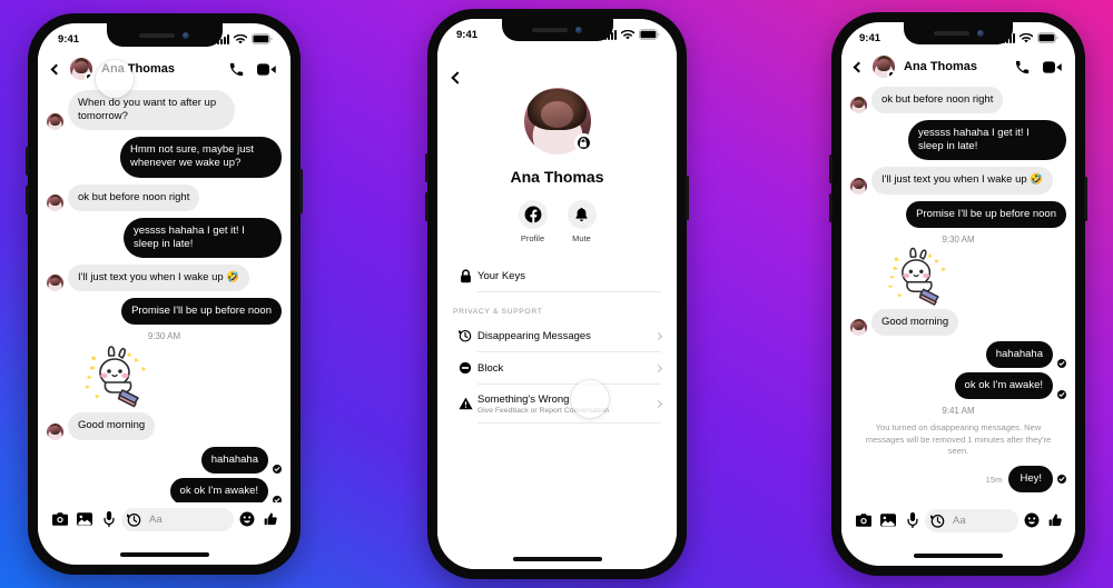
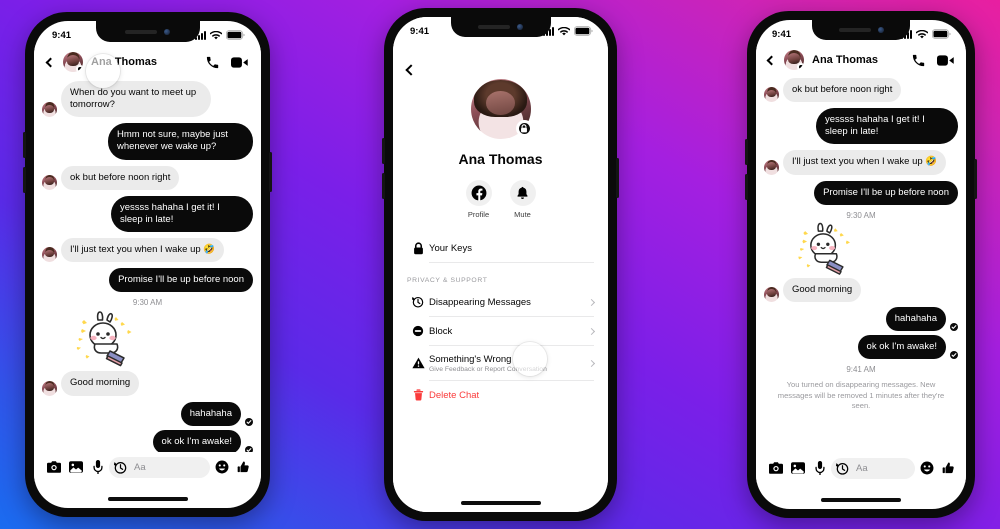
  9:41
  Ana Thomas
- When do you want to after up tomorrow?
+ When do you want to meet up tomorrow?
  Hmm not sure, maybe just whenever we wake up?
  ok but before noon right
  yessss hahaha I get it! I sleep in late!
  I'll just text you when I wake up 🤣
  Promise I'll be up before noon
  9:30 AM
  Good morning
  hahahaha
  ok ok I'm awake!
  Aa
  9:41
  Ana Thomas
  Profile
  Mute
  Your Keys
  Disappearing Messages
  Block
  Something's Wrong
+ Delete Chat
  9:41
  Ana Thomas
  ok but before noon right
  yessss hahaha I get it! I sleep in late!
  I'll just text you when I wake up 🤣
  Promise I'll be up before noon
  9:30 AM
  Good morning
  hahahaha
  ok ok I'm awake!
  9:41 AM
  You turned on disappearing messages. New messages will be removed 1 minutes after they're seen.
- 15m
- Hey!
  Aa
